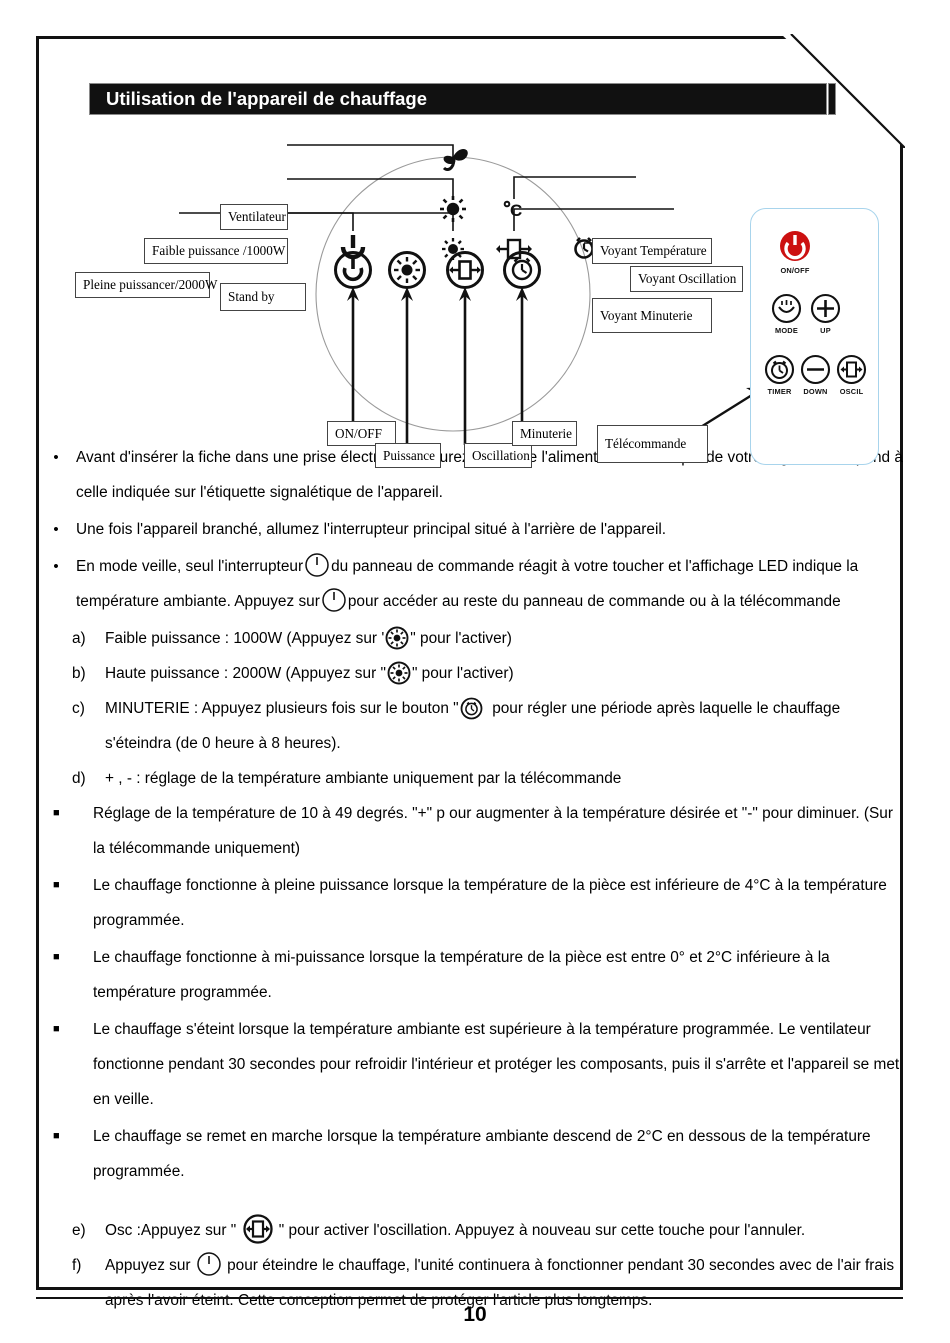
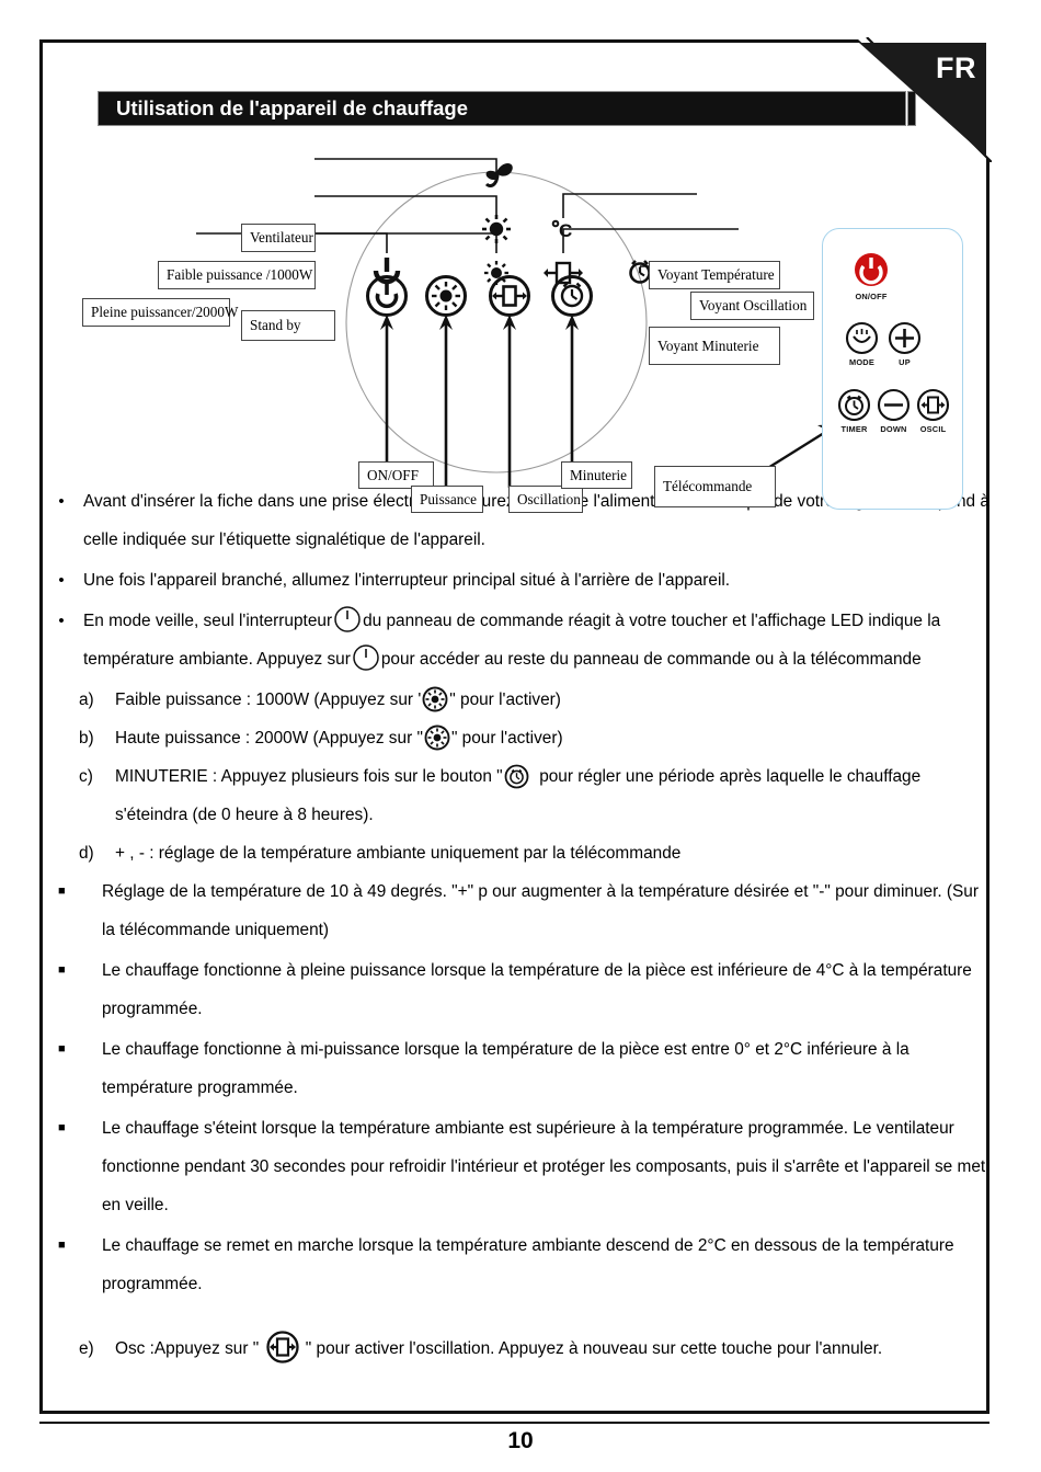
+ FR
  Utilisation de l'appareil de chauffage
  C
  Ventilateur
  Faible puissance /1000W
  Pleine puissancer/2000W
  Stand by
  Voyant Température
  Voyant Oscillation
  Voyant Minuterie
  ON/OFF
  Puissance
  Oscillation
  Minuterie
  Télécommande
  ON/OFF
  MODE
  UP
  TIMER
  DOWN
  OSCIL
  •
  Avant d'insérer la fiche dans une prise électuree l'aliment de votrnd à celle indiquée sur l'étiquette signalétique de l'appareil.
  •
  Une fois l'appareil branché, allumez l'interrupteur principal situé à l'arrière de l'appareil.
  •
  En mode veille, seul l'interrupteur du panneau de commande réagit à votre toucher et l'affichage LED indique la température ambiante. Appuyez sur pour accéder au reste du panneau de commande ou à la télécommande
  a)
  Faible puissance : 1000W (Appuyez sur ' " pour l'activer)
  b)
  Haute puissance : 2000W (Appuyez sur " " pour l'activer)
  c)
  MINUTERIE : Appuyez plusieurs fois sur le bouton " pour régler une période après laquelle le chauffage s'éteindra (de 0 heure à 8 heures).
  d)
  + , - : réglage de la température ambiante uniquement par la télécommande
  ■
  Réglage de la température de 10 à 49 degrés. "+" p our augmenter à la température désirée et "-" pour diminuer. (Sur la télécommande uniquement)
  ■
  Le chauffage fonctionne à pleine puissance lorsque la température de la pièce est inférieure de 4°C à la température programmée.
  ■
  Le chauffage fonctionne à mi-puissance lorsque la température de la pièce est entre 0° et 2°C inférieure à la température programmée.
  ■
  Le chauffage s'éteint lorsque la température ambiante est supérieure à la température programmée. Le ventilateur fonctionne pendant 30 secondes pour refroidir l'intérieur et protéger les composants, puis il s'arrête et l'appareil se met en veille.
  ■
  Le chauffage se remet en marche lorsque la température ambiante descend de 2°C en dessous de la température programmée.
  e)
  Osc :Appuyez sur " " pour activer l'oscillation. Appuyez à nouveau sur cette touche pour l'annuler.
- f)
- Appuyez sur pour éteindre le chauffage, l'unité continuera à fonctionner pendant 30 secondes avec de l'air frais après l'avoir éteint. Cette conception permet de protéger l'article plus longtemps.
  10
